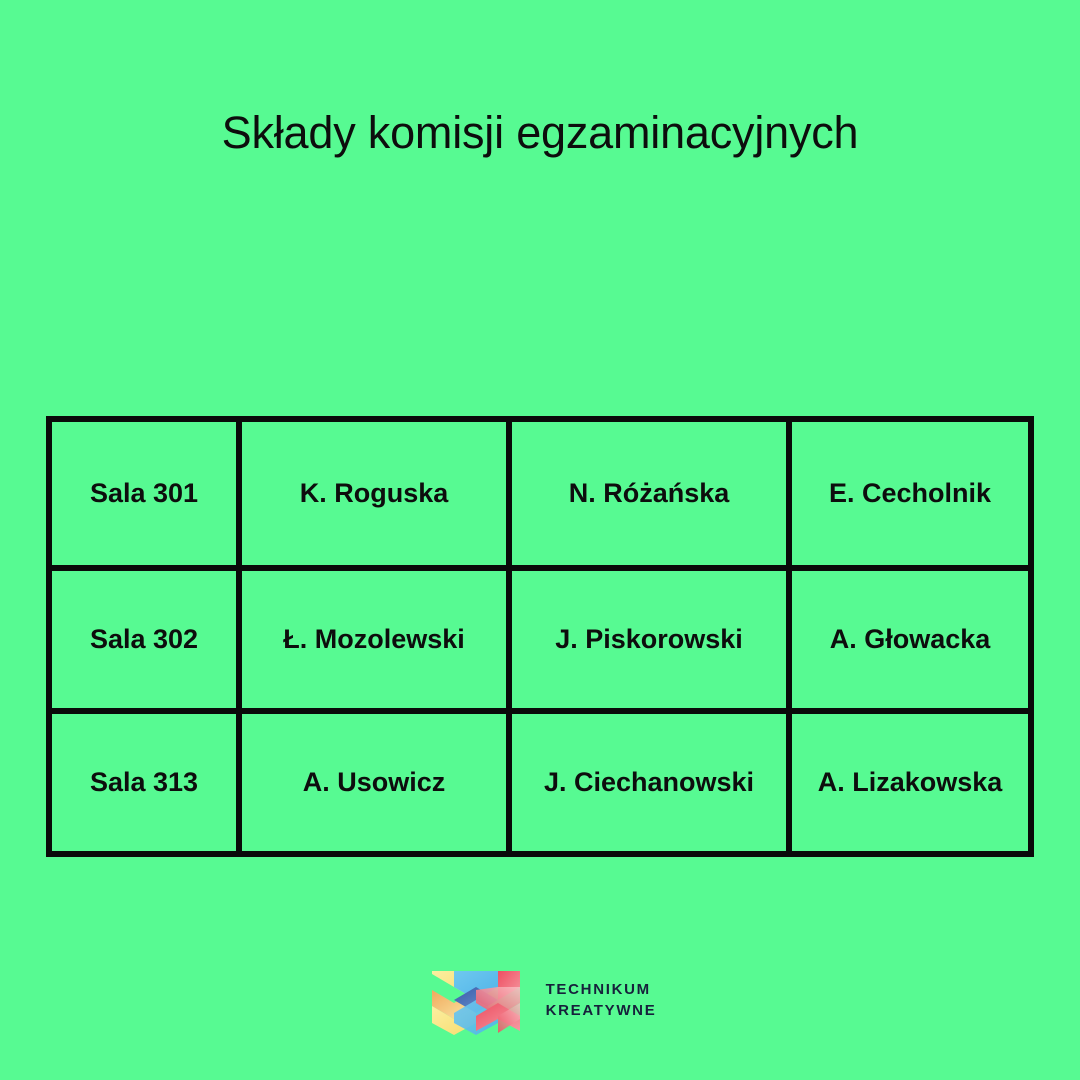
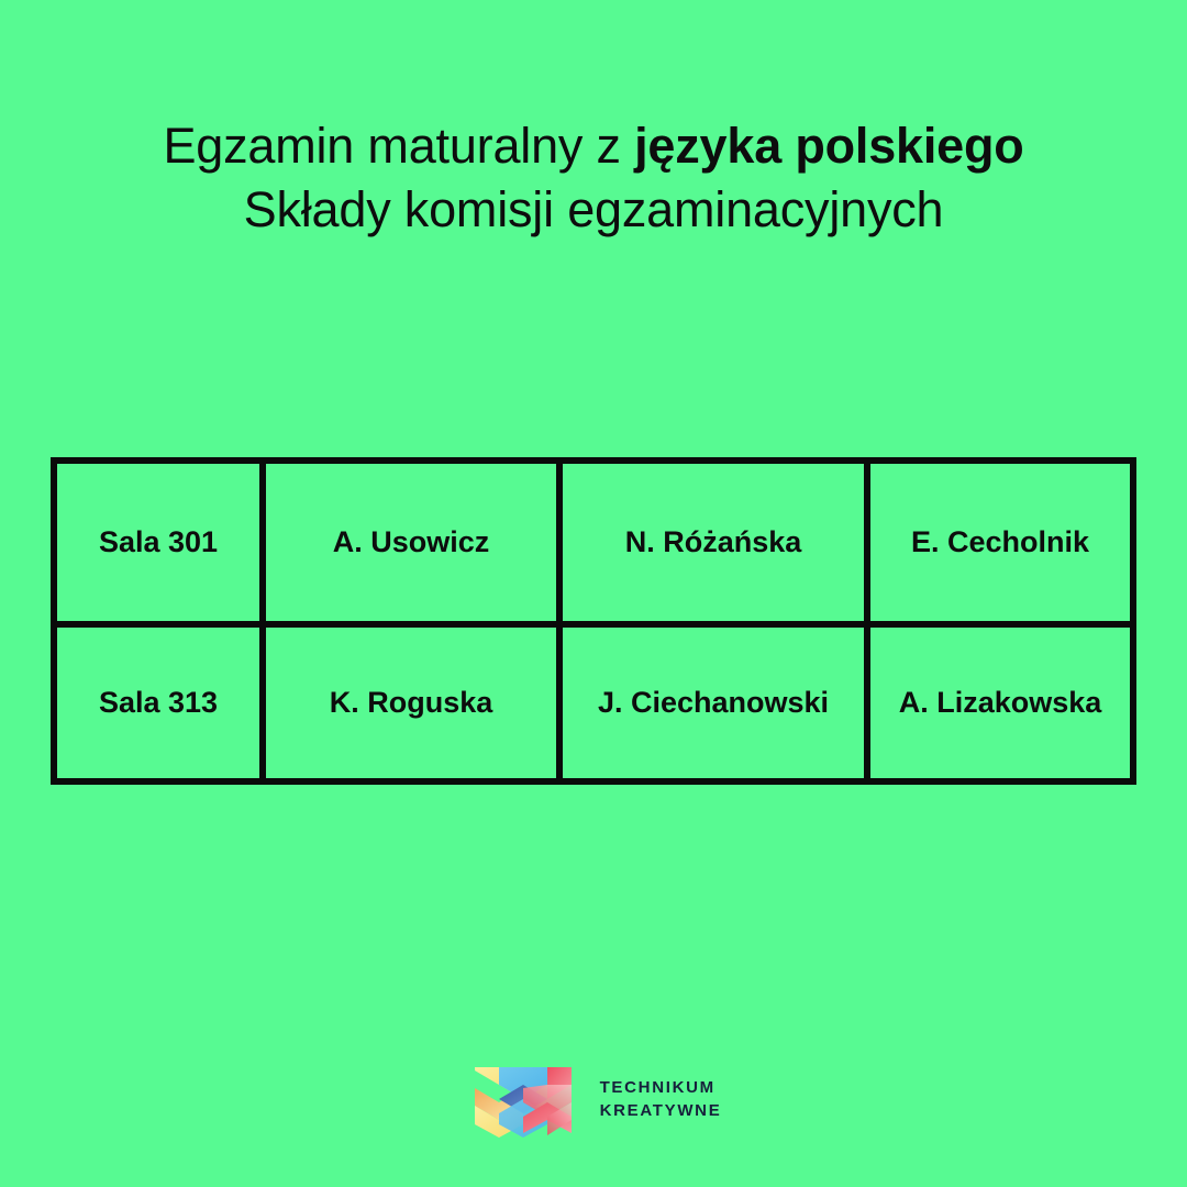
+ Egzamin maturalny z języka polskiego
  Składy komisji egzaminacyjnych
- Sala 301	K. Roguska	N. Różańska	E. Cecholnik
+ Sala 301	A. Usowicz	N. Różańska	E. Cecholnik
- Sala 302	Ł. Mozolewski	J. Piskorowski	A. Głowacka
- Sala 313	A. Usowicz	J. Ciechanowski	A. Lizakowska
+ Sala 313	K. Roguska	J. Ciechanowski	A. Lizakowska
  TECHNIKUM
  KREATYWNE
